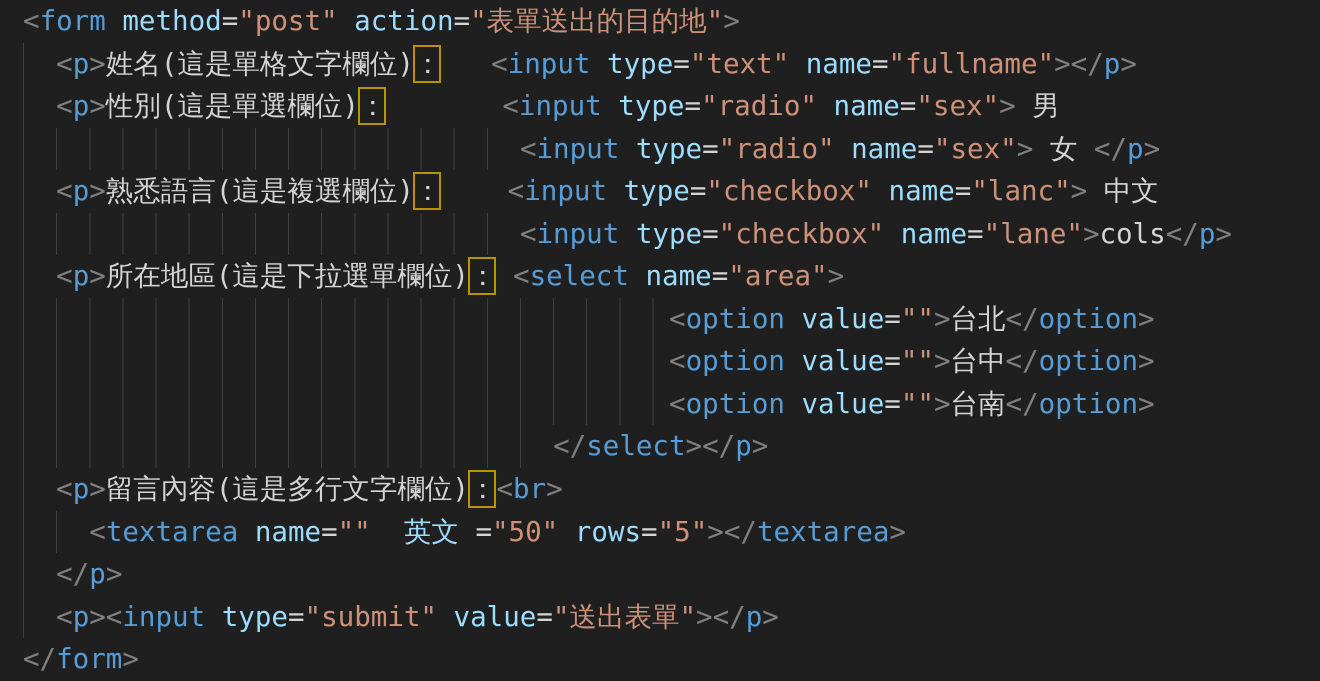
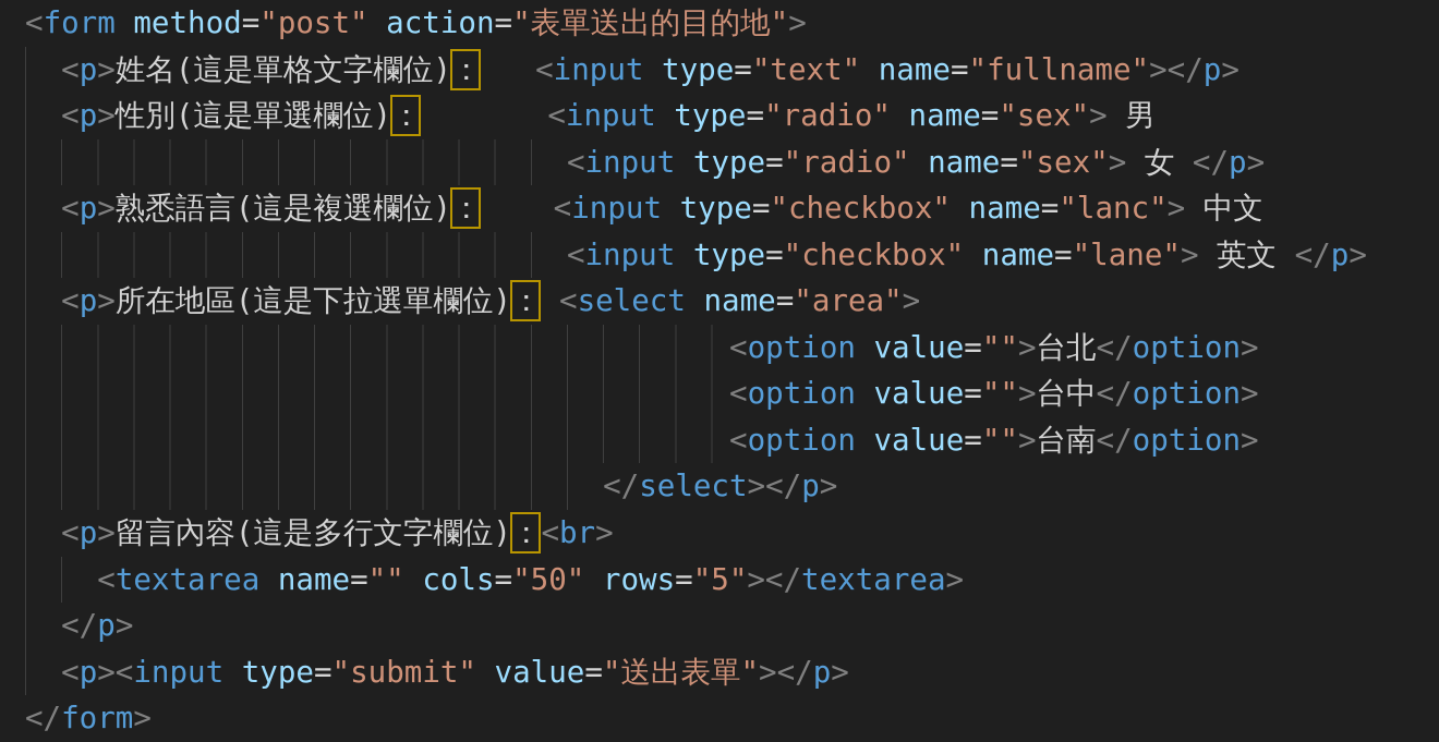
  <form method="post" action="表單送出的目的地">
  <p>姓名(這是單格文字欄位)： <input type="text" name="fullname"></p>
  <p>性別(這是單選欄位)： <input type="radio" name="sex"> 男
  <input type="radio" name="sex"> 女 </p>
  <p>熟悉語言(這是複選欄位)： <input type="checkbox" name="lanc"> 中文
- <input type="checkbox" name="lane">cols</p>
+ <input type="checkbox" name="lane"> 英文 </p>
  <p>所在地區(這是下拉選單欄位)： <select name="area">
  <option value="">台北</option>
  <option value="">台中</option>
  <option value="">台南</option>
  </select></p>
  <p>留言內容(這是多行文字欄位)：<br>
- <textarea name="" 英文 ="50" rows="5"></textarea>
+ <textarea name="" cols="50" rows="5"></textarea>
  </p>
  <p><input type="submit" value="送出表單"></p>
  </form>
